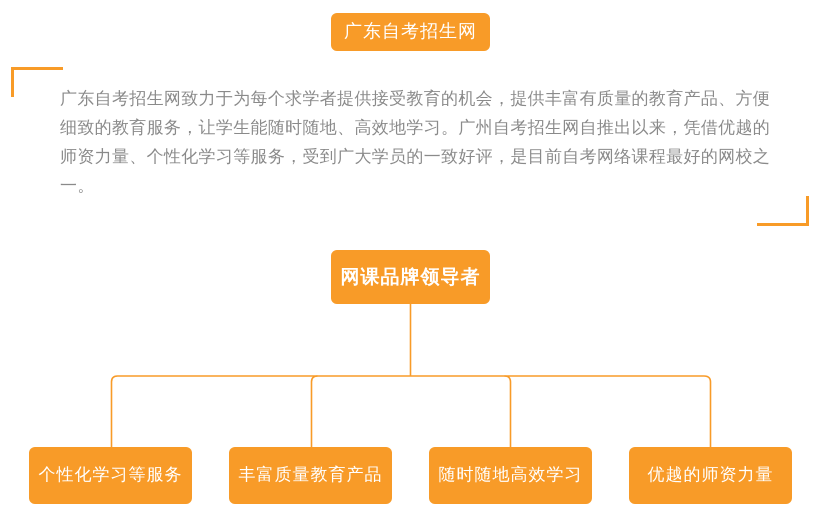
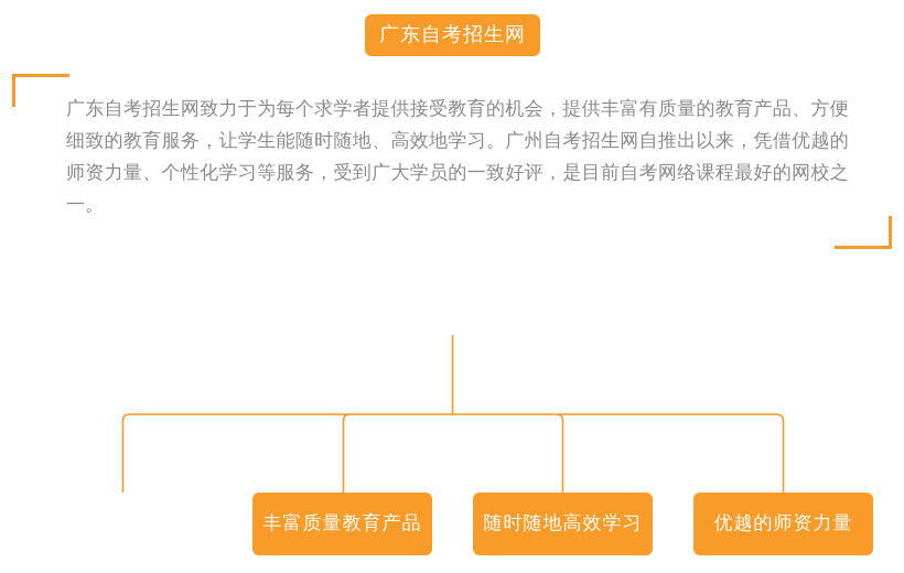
  广东自考招生网
  广东自考招生网致力于为每个求学者提供接受教育的机会，提供丰富有质量的教育产品、方便细致的教育服务，让学生能随时随地、高效地学习。广州自考招生网自推出以来，凭借优越的师资力量、个性化学习等服务，受到广大学员的一致好评，是目前自考网络课程最好的网校之一。
- 网课品牌领导者
- 个性化学习等服务
  丰富质量教育产品
  随时随地高效学习
  优越的师资力量
